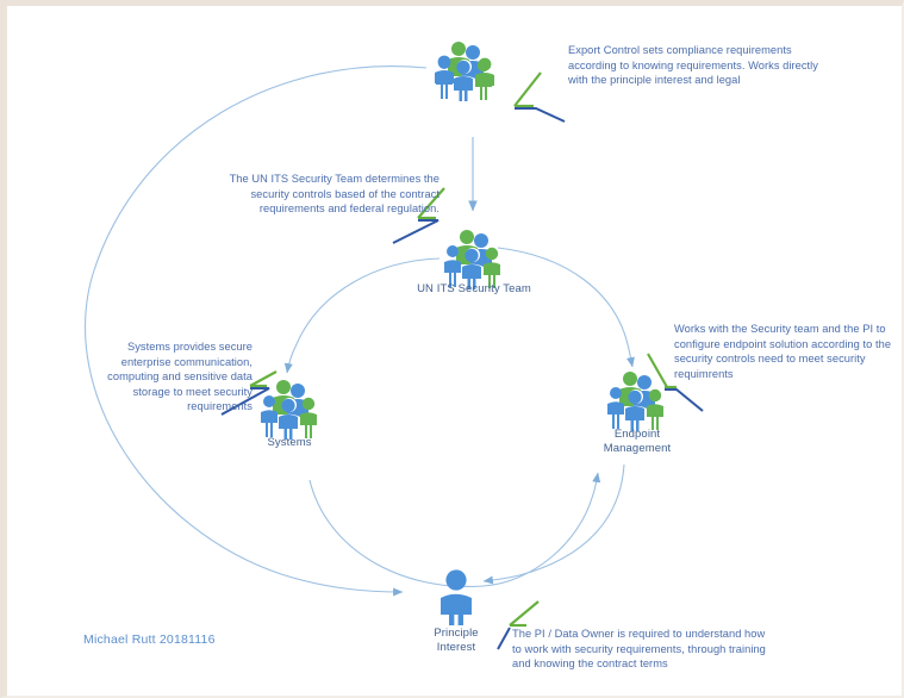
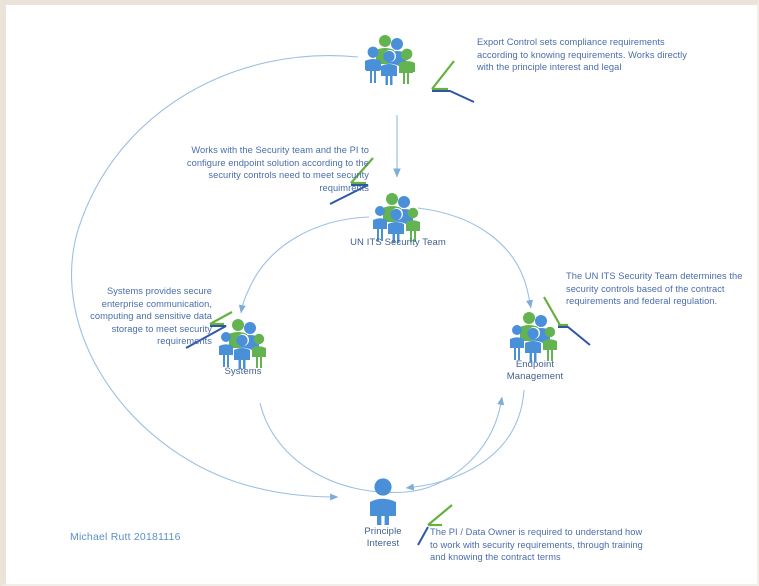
  UN ITS Security Team
  Systems
  Endpoint
  Management
  Principle
  Interest
  Export Control sets compliance requirements according to knowing requirements. Works directly with the principle interest and legal
- The UN ITS Security Team determines the security controls based of the contract requirements and federal regulation.
+ Works with the Security team and the PI to configure endpoint solution according to the security controls need to meet security requimrents
  Systems provides secure enterprise communication, computing and sensitive data storage to meet security requirements
- Works with the Security team and the PI to configure endpoint solution according to the security controls need to meet security requimrents
+ The UN ITS Security Team determines the security controls based of the contract requirements and federal regulation.
  The PI / Data Owner is required to understand how to work with security requirements, through training and knowing the contract terms
  Michael Rutt 20181116
